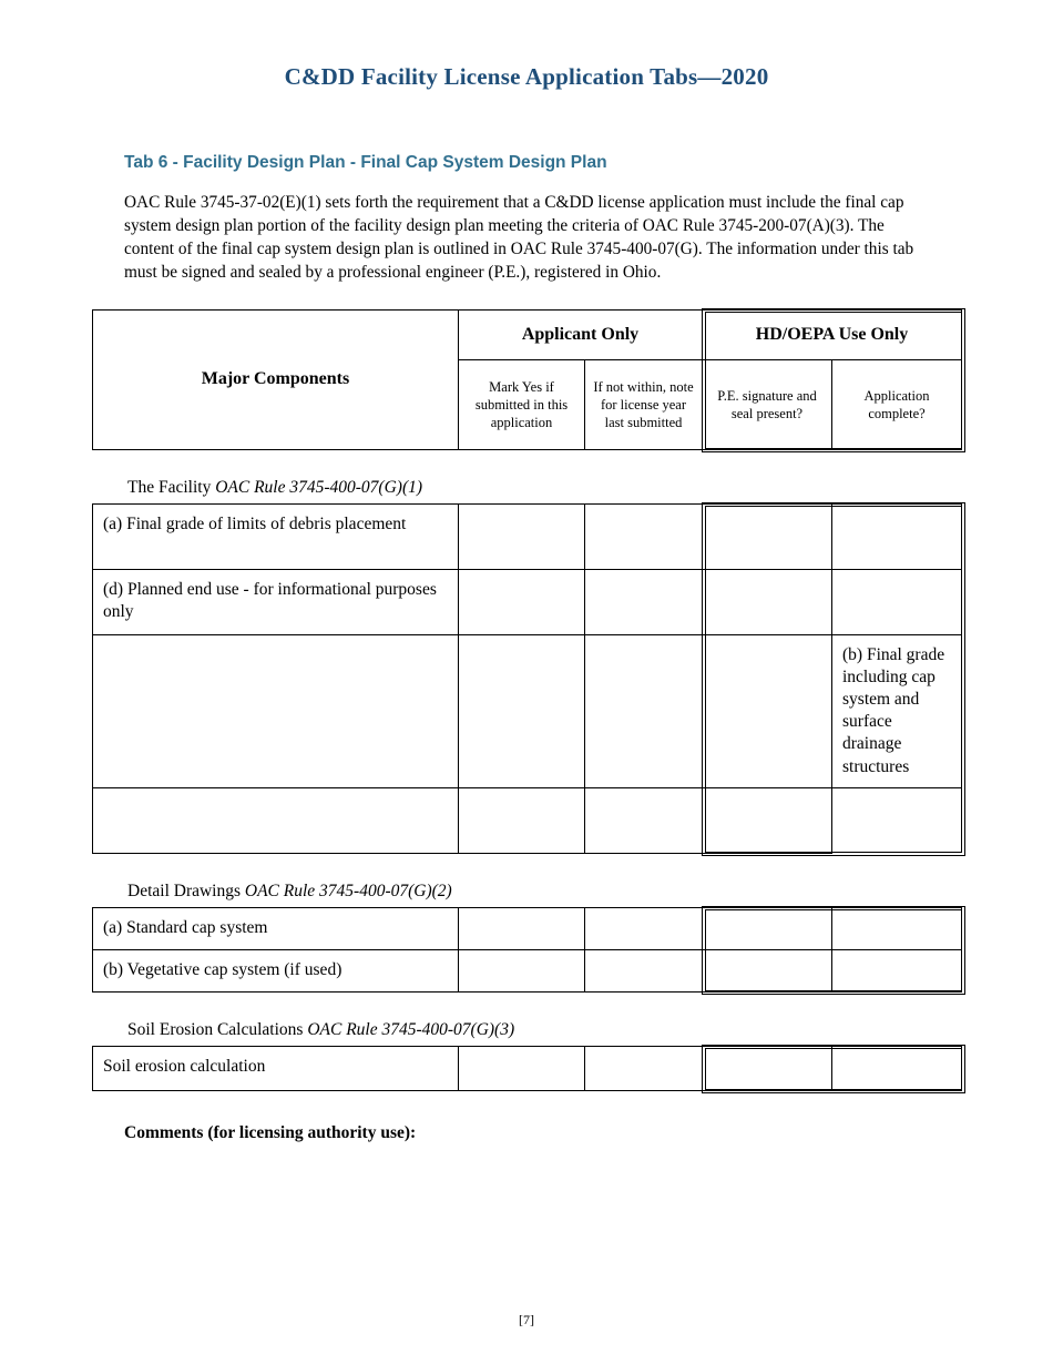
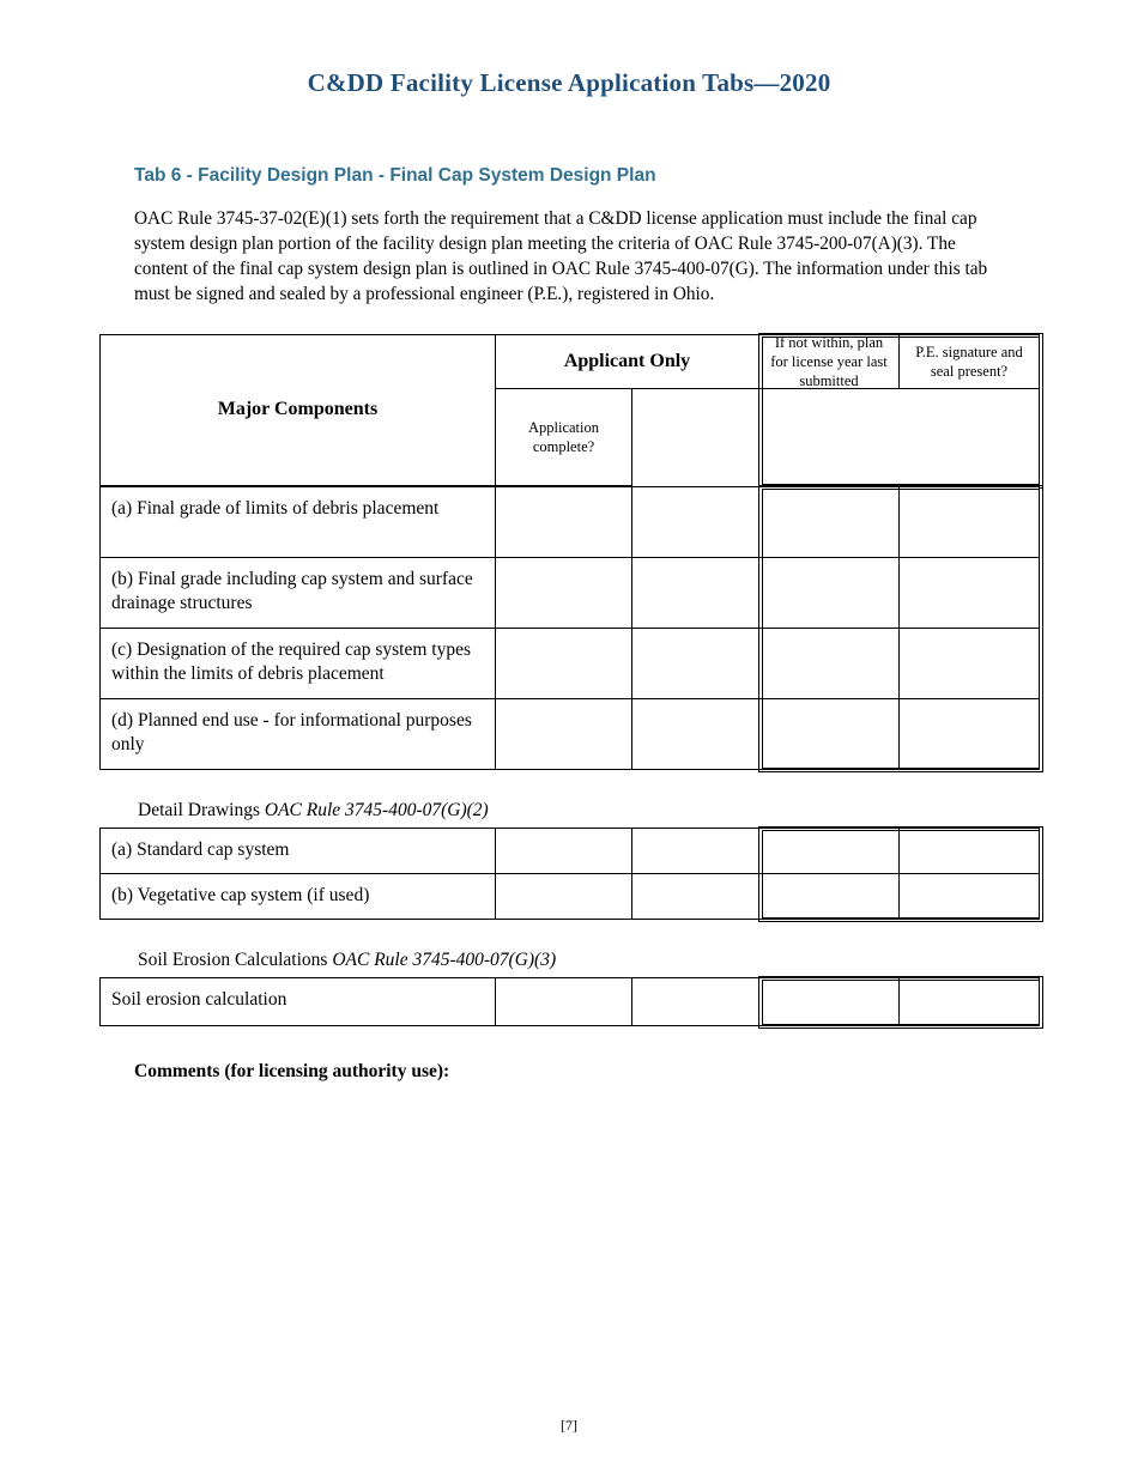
  C&DD Facility License Application Tabs—2020
  Tab 6 - Facility Design Plan - Final Cap System Design Plan
  OAC Rule 3745-37-02(E)(1) sets forth the requirement that a C&DD license application must include the final cap system design plan portion of the facility design plan meeting the criteria of OAC Rule 3745-200-07(A)(3). The content of the final cap system design plan is outlined in OAC Rule 3745-400-07(G). The information under this tab must be signed and sealed by a professional engineer (P.E.), registered in Ohio.
  Major Components
  Applicant Only
- HD/OEPA Use Only
- Mark Yes if submitted in this application
- If not within, note for license year last submitted
+ If not within, plan for license year last submitted
  P.E. signature and seal present?
  Application complete?
- The Facility OAC Rule 3745-400-07(G)(1)
  (a) Final grade of limits of debris placement
- (d) Planned end use - for informational purposes only
+ (b) Final grade including cap system and surface drainage structures
+ (c) Designation of the required cap system types within the limits of debris placement
- (b) Final grade including cap system and surface drainage structures
+ (d) Planned end use - for informational purposes only
  Detail Drawings OAC Rule 3745-400-07(G)(2)
  (a) Standard cap system
  (b) Vegetative cap system (if used)
  Soil Erosion Calculations OAC Rule 3745-400-07(G)(3)
  Soil erosion calculation
  Comments (for licensing authority use):
  [7]
